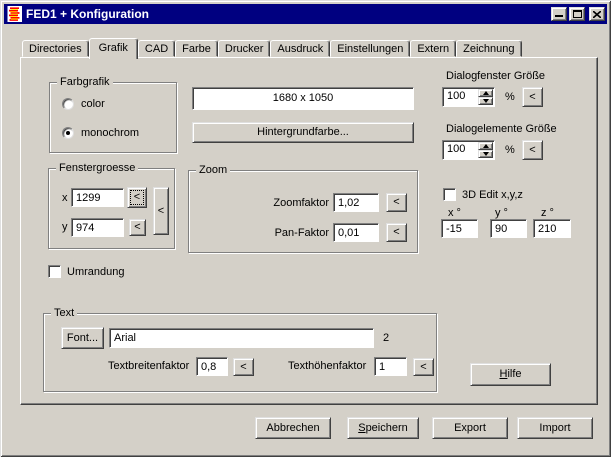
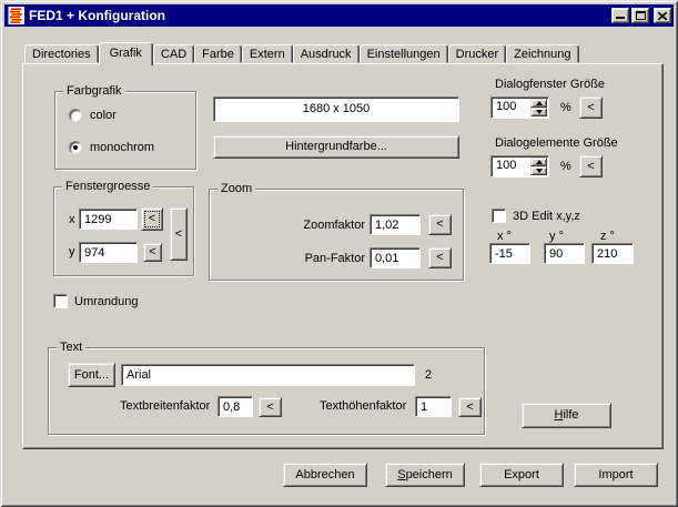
  FED1 + Konfiguration
  Directories
  Grafik
  CAD
  Farbe
- Drucker
+ Extern
  Ausdruck
  Einstellungen
- Extern
+ Drucker
  Zeichnung
  Farbgrafik
  color
  monochrom
  1680 x 1050
  Hintergrundfarbe...
  Dialogfenster Größe
  100
  %
  <
  Dialogelemente Größe
  100
  %
  <
  Fenstergroesse
  x
  1299
  <
  y
  974
  <
  <
  Zoom
  Zoomfaktor
  1,02
  <
  Pan-Faktor
  0,01
  <
  3D Edit x,y,z
  x °
  y °
  z °
  -15
  90
  210
  Umrandung
  Text
  Font...
  Arial
  2
  Textbreitenfaktor
  0,8
  <
  Texthöhenfaktor
  1
  <
  Hilfe
  Abbrechen
  Speichern
  Export
  Import
